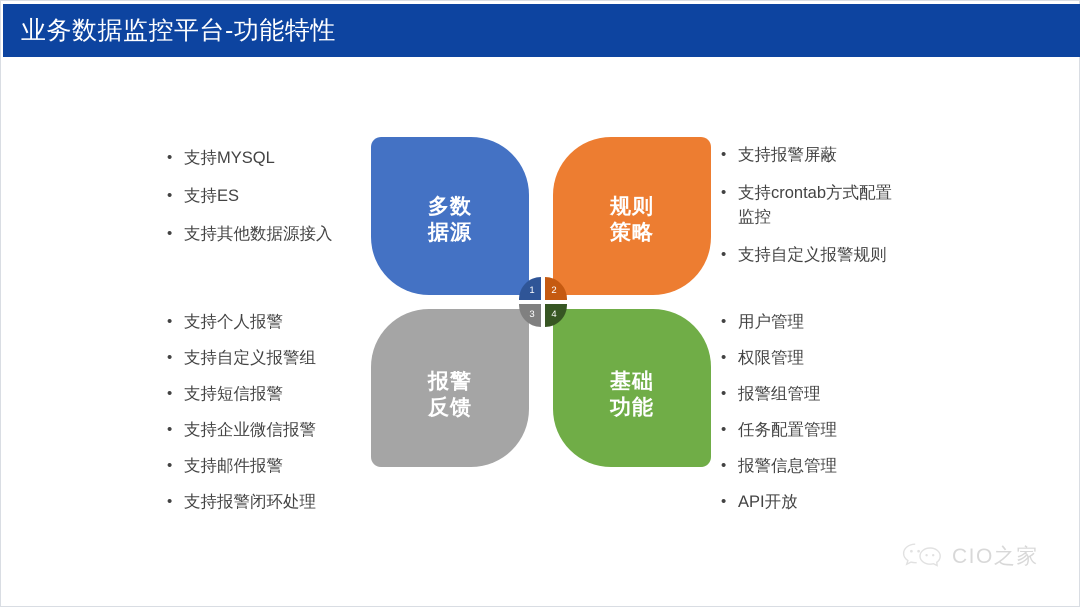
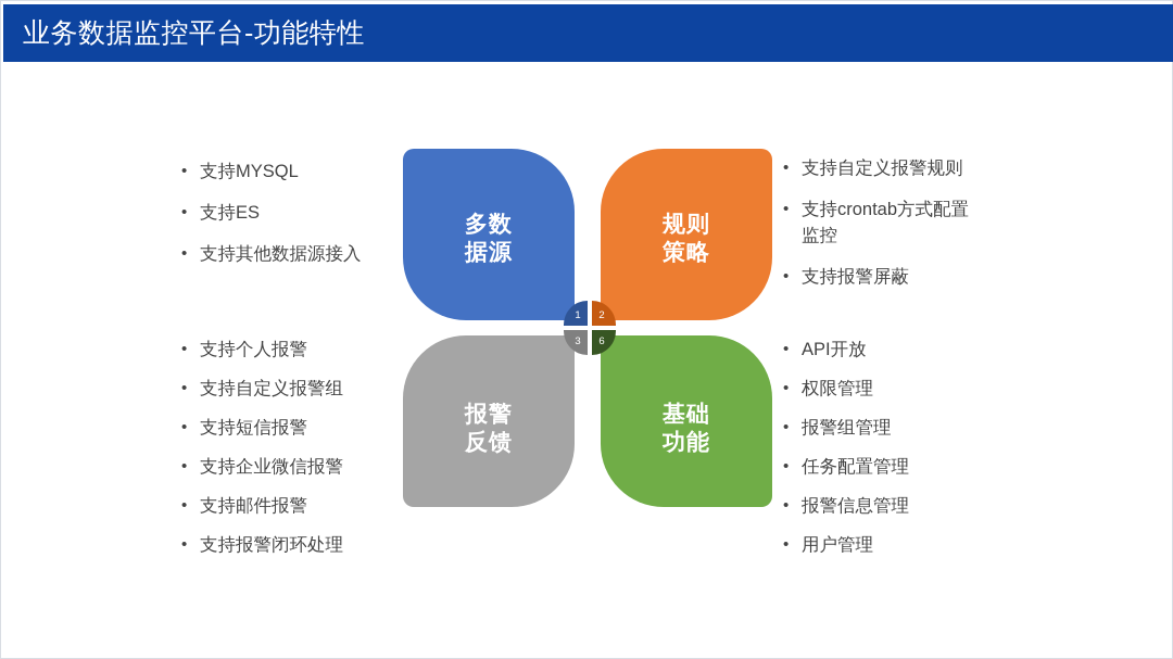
  业务数据监控平台-功能特性
  支持MYSQL
  支持ES
  支持其他数据源接入
- 支持报警屏蔽
+ 支持自定义报警规则
  支持crontab方式配置
  监控
- 支持自定义报警规则
+ 支持报警屏蔽
  支持个人报警
  支持自定义报警组
  支持短信报警
  支持企业微信报警
  支持邮件报警
  支持报警闭环处理
- 用户管理
+ API开放
  权限管理
  报警组管理
  任务配置管理
  报警信息管理
- API开放
+ 用户管理
  多数
  据源
  规则
  策略
  报警
  反馈
  基础
  功能
  1
  2
  3
- 4
+ 6
- CIO之家
